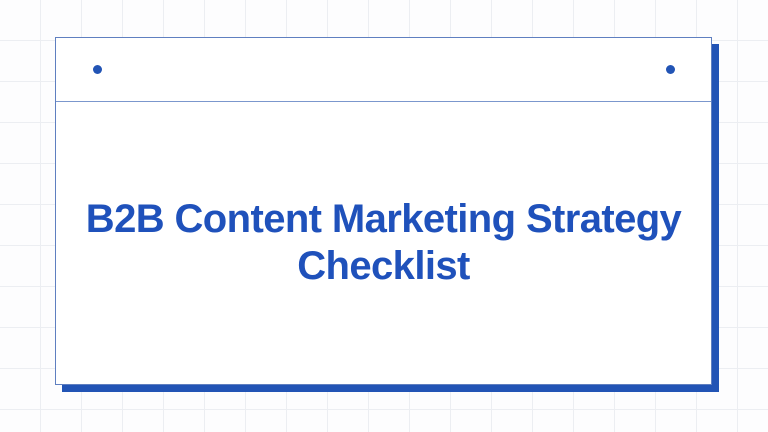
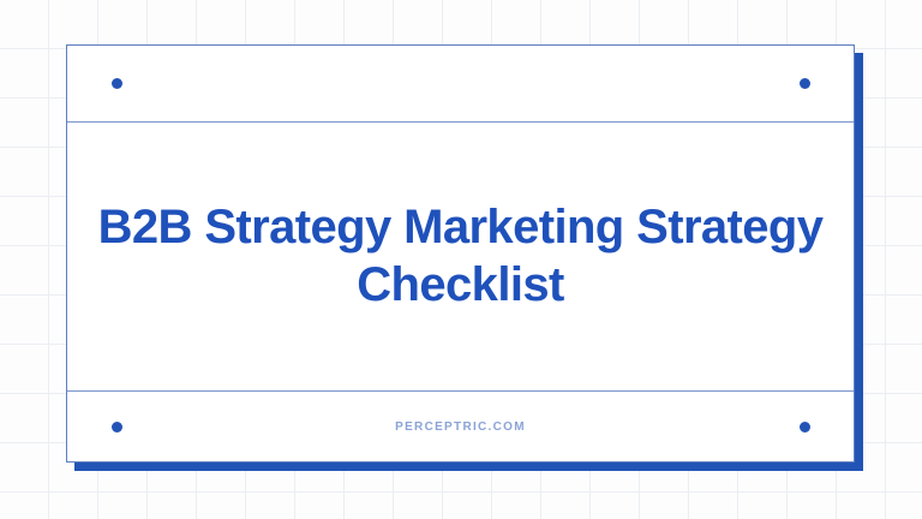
- B2B Content Marketing Strategy Checklist
+ B2B Strategy Marketing Strategy Checklist
+ PERCEPTRIC.COM
